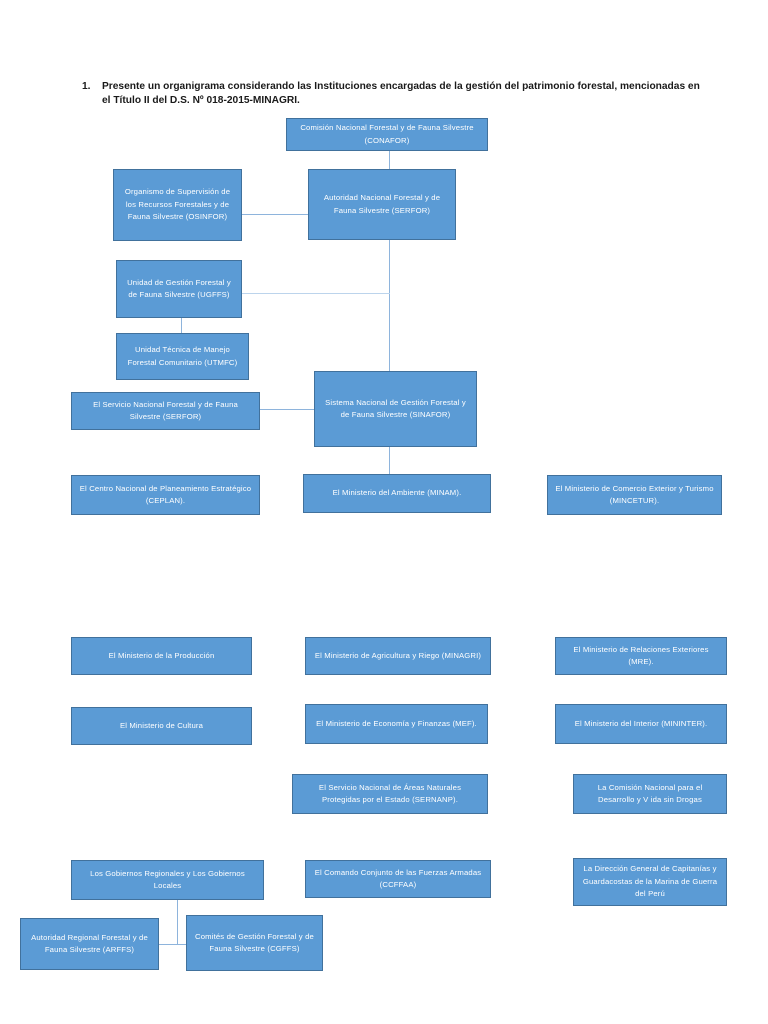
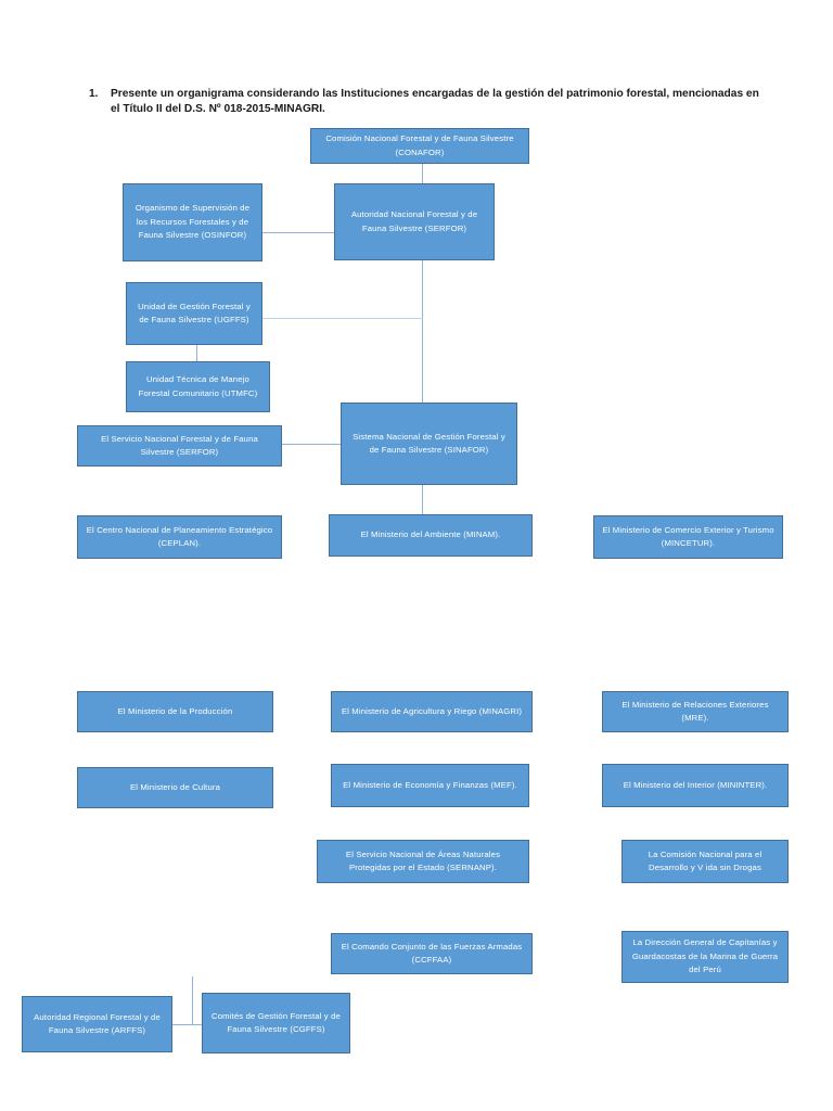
  1.
  Presente un organigrama considerando las Instituciones encargadas de la gestión del patrimonio forestal, mencionadas en el Título II del D.S. Nº 018-2015-MINAGRI.
  Comisión Nacional Forestal y de Fauna Silvestre (CONAFOR)
  Organismo de Supervisión de los Recursos Forestales y de Fauna Silvestre (OSINFOR)
  Autoridad Nacional Forestal y de Fauna Silvestre (SERFOR)
  Unidad de Gestión Forestal y de Fauna Silvestre (UGFFS)
  Unidad Técnica de Manejo Forestal Comunitario (UTMFC)
  El Servicio Nacional Forestal y de Fauna Silvestre (SERFOR)
  Sistema Nacional de Gestión Forestal y de Fauna Silvestre (SINAFOR)
  El Centro Nacional de Planeamiento Estratégico (CEPLAN).
  El Ministerio del Ambiente (MINAM).
  El Ministerio de Comercio Exterior y Turismo (MINCETUR).
  El Ministerio de la Producción
  El Ministerio de Agricultura y Riego (MINAGRI)
  El Ministerio de Relaciones Exteriores (MRE).
  El Ministerio de Cultura
  El Ministerio de Economía y Finanzas (MEF).
  El Ministerio del Interior (MININTER).
  El Servicio Nacional de Áreas Naturales Protegidas por el Estado (SERNANP).
  La Comisión Nacional para el Desarrollo y V ida sin Drogas
- Los Gobiernos Regionales y Los Gobiernos Locales
  El Comando Conjunto de las Fuerzas Armadas (CCFFAA)
  La Dirección General de Capitanías y Guardacostas de la Marina de Guerra del Perú
  Autoridad Regional Forestal y de Fauna Silvestre (ARFFS)
  Comités de Gestión Forestal y de Fauna Silvestre (CGFFS)
